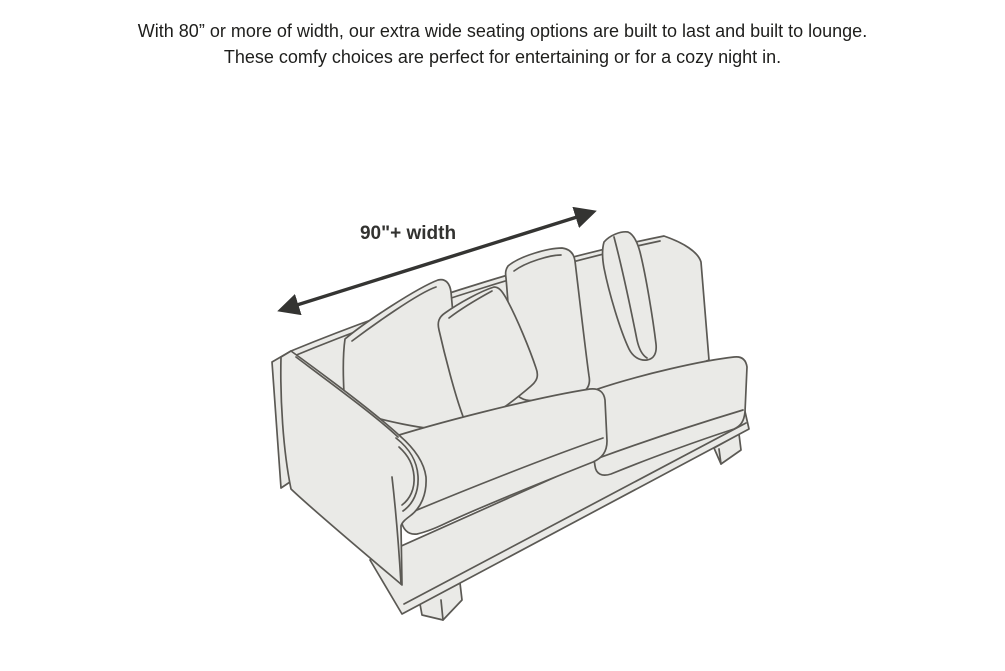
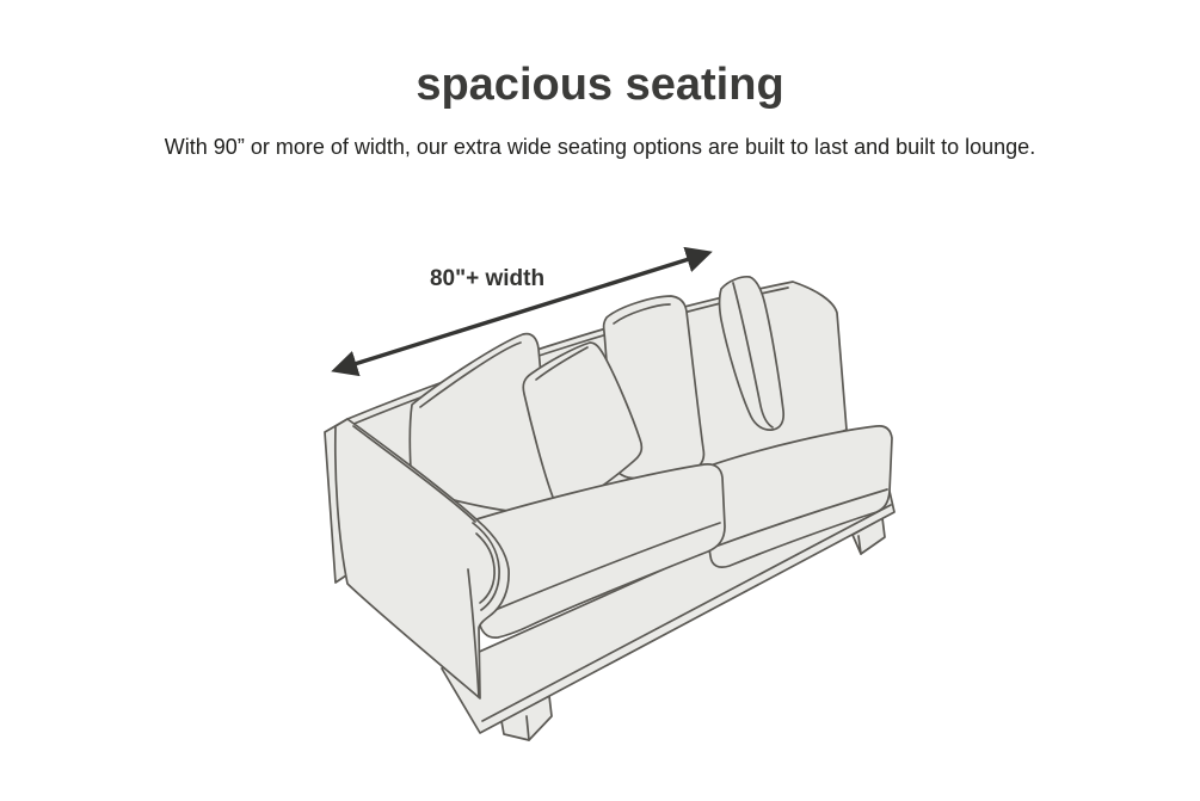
+ spacious seating
- With 80” or more of width, our extra wide seating options are built to last and built to lounge.
+ With 90” or more of width, our extra wide seating options are built to last and built to lounge.
- These comfy choices are perfect for entertaining or for a cozy night in.
- 90"+ width
+ 80"+ width
